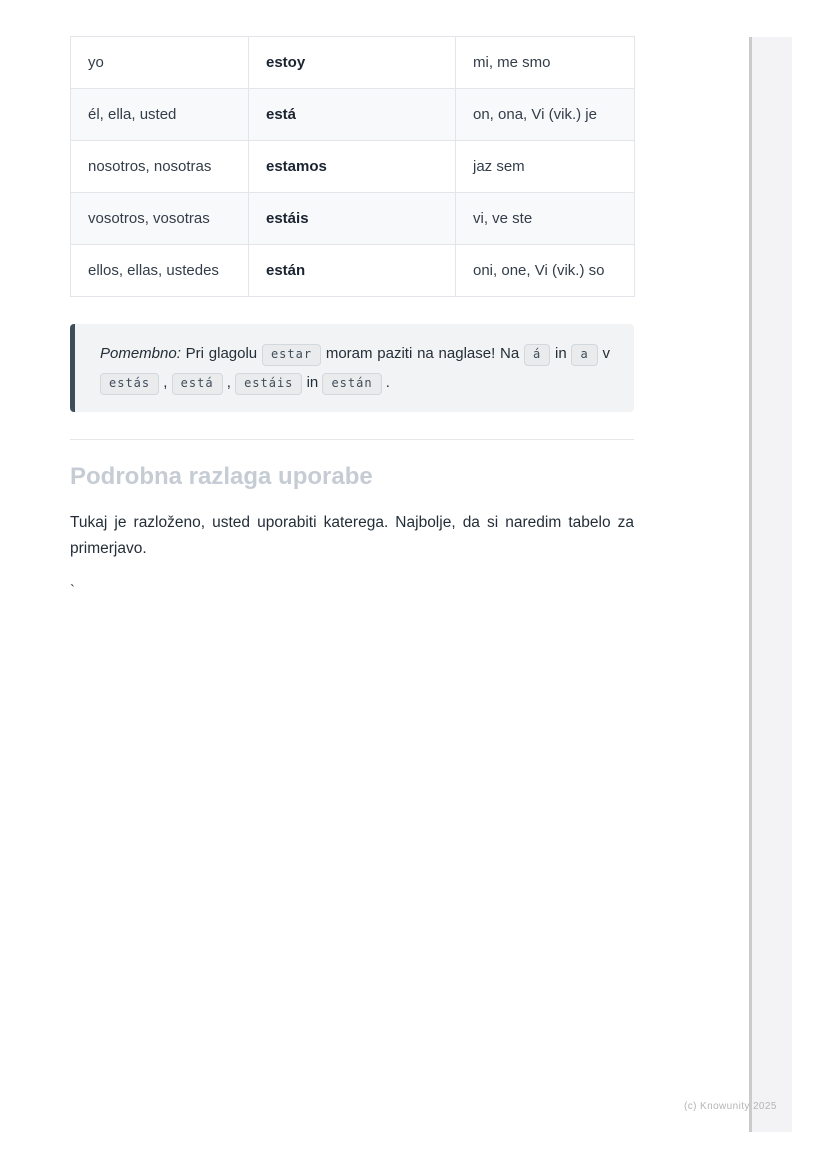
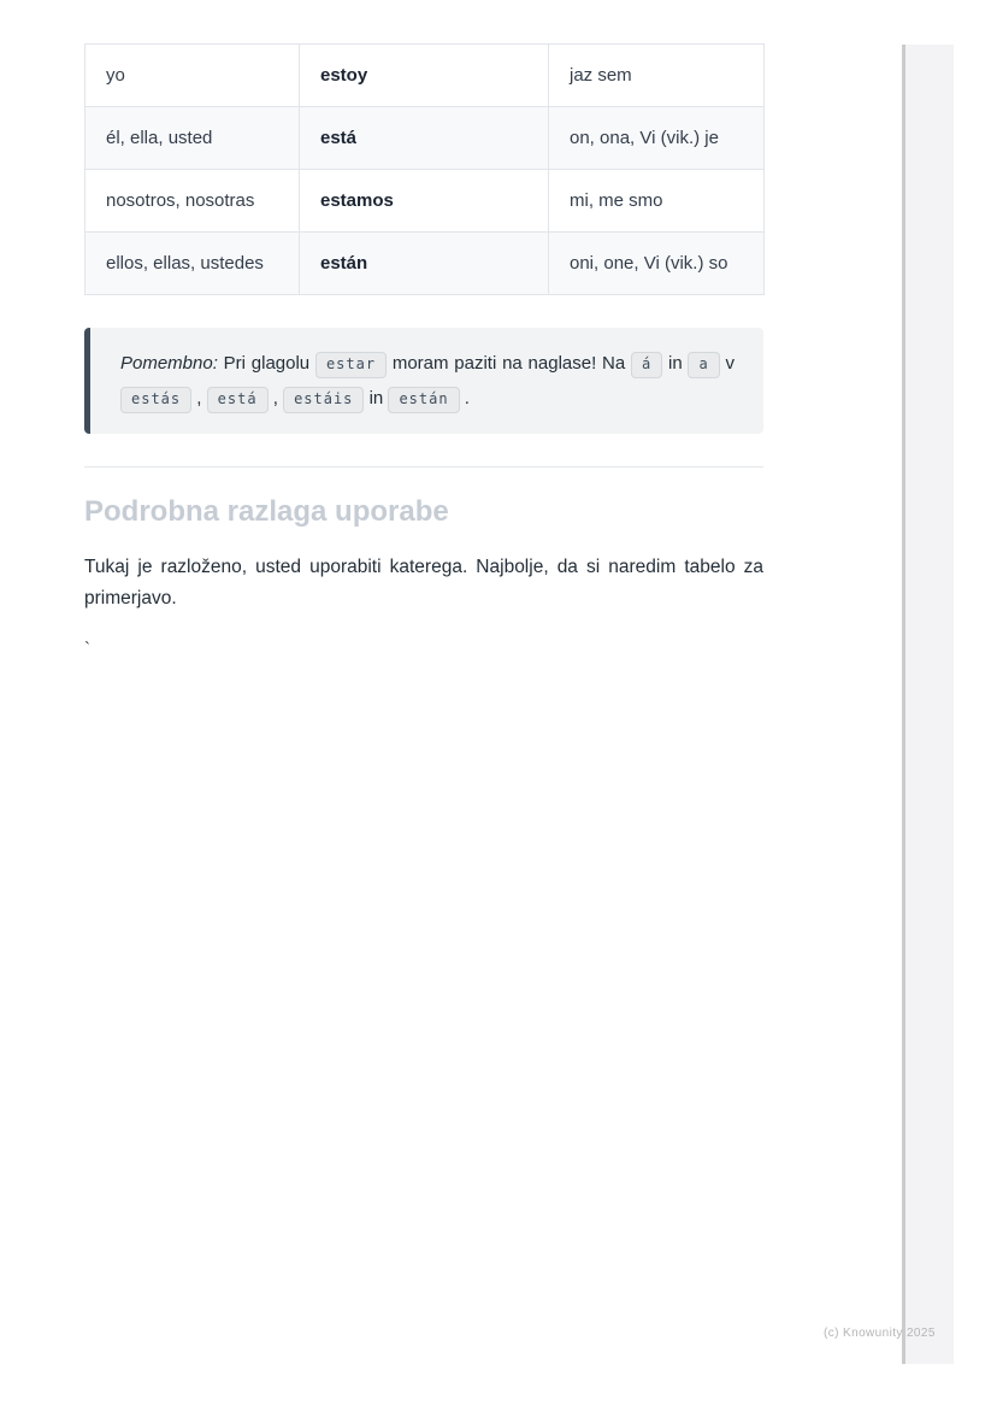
- yo	estoy	mi, me smo
+ yo	estoy	jaz sem
  él, ella, usted	está	on, ona, Vi (vik.) je
- nosotros, nosotras	estamos	jaz sem
+ nosotros, nosotras	estamos	mi, me smo
- vosotros, vosotras	estáis	vi, ve ste
  ellos, ellas, ustedes	están	oni, one, Vi (vik.) so
  Pomembno: Pri glagolu estar moram paziti na naglase! Na á in a v estás , está , estáis in están .
  Podrobna razlaga uporabe
  Tukaj je razloženo, usted uporabiti katerega. Najbolje, da si naredim tabelo za primerjavo.
  `
  (c) Knowunity 2025
